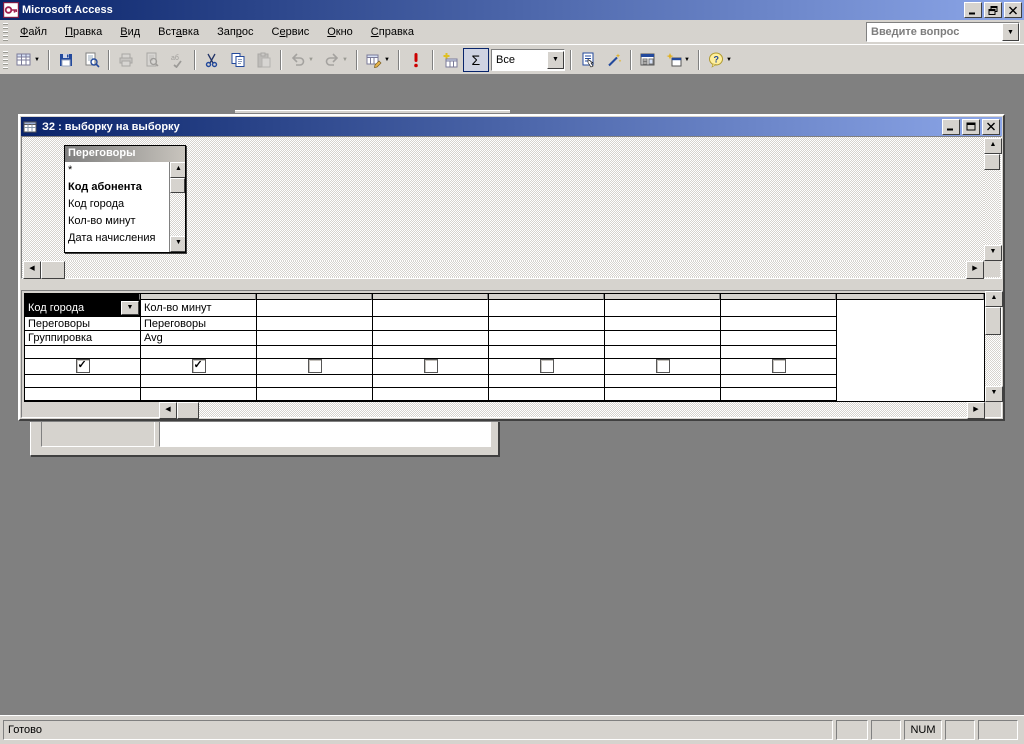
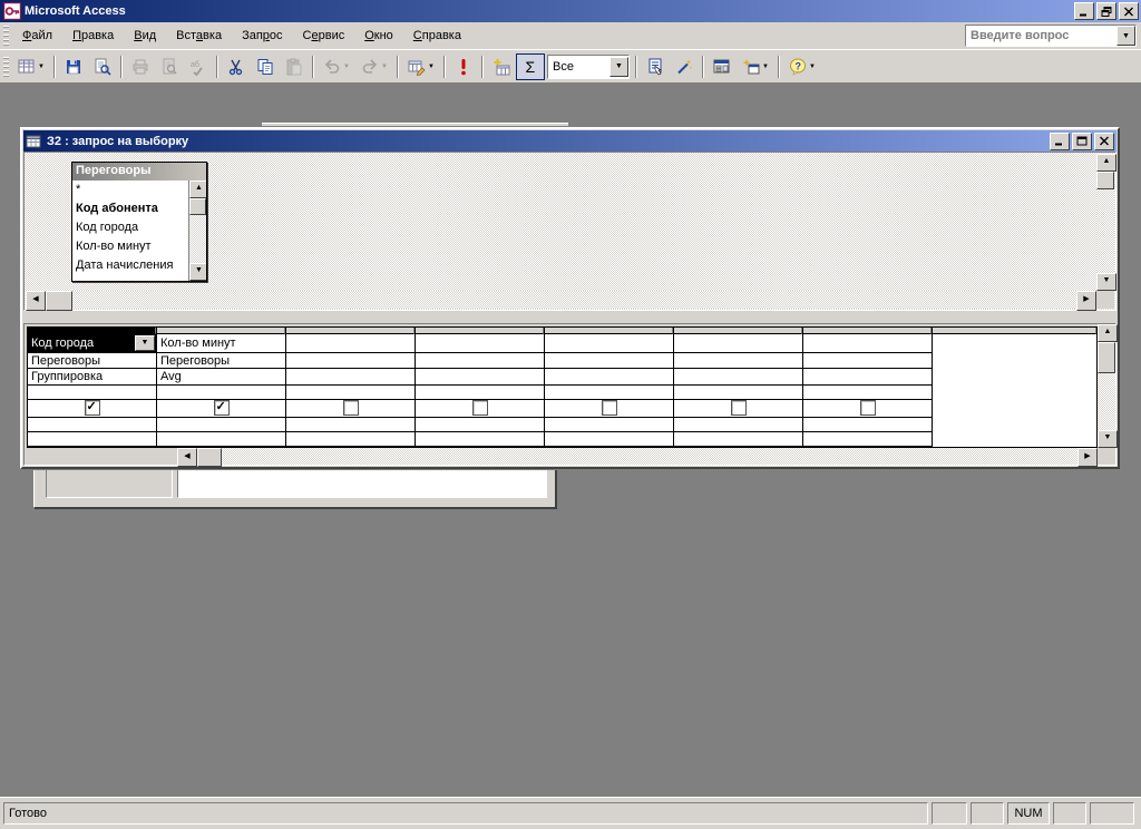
  Microsoft Access
  Файл
  Правка
  Вид
  Вставка
  Запрос
  Сервис
  Окно
  Справка
  Введите вопрос
  Σ
  Все
  ?
- З2 : выборку на выборку
+ З2 : запрос на выборку
  Переговоры
  *
  Код абонента
  Код города
  Кол-во минут
  Дата начисления
  Код города
  Переговоры
  Группировка
  Кол-во минут
  Переговоры
  Avg
  Готово
  NUM
